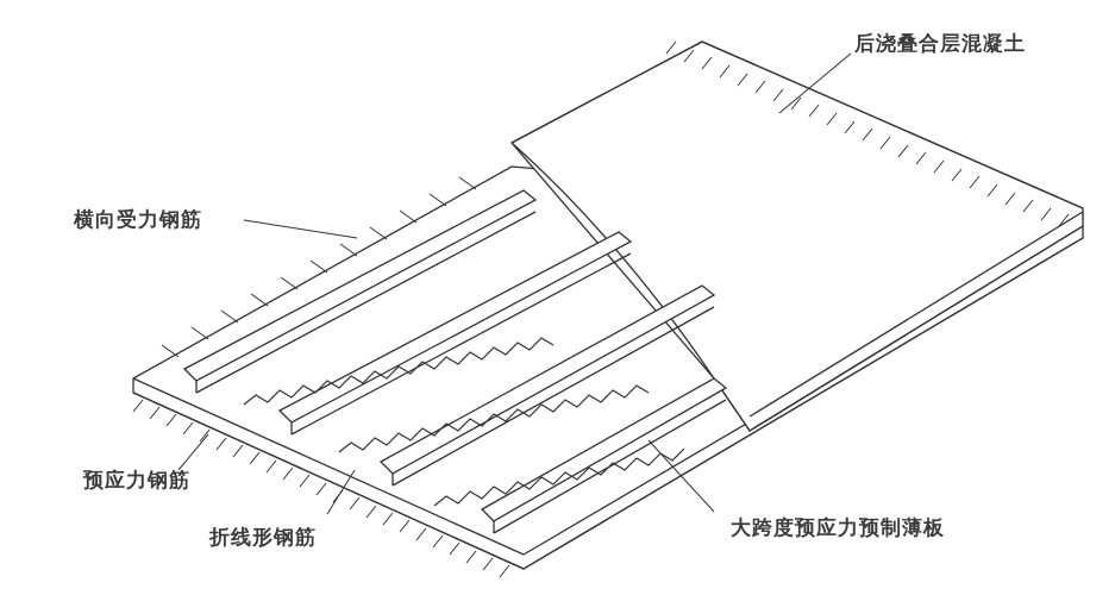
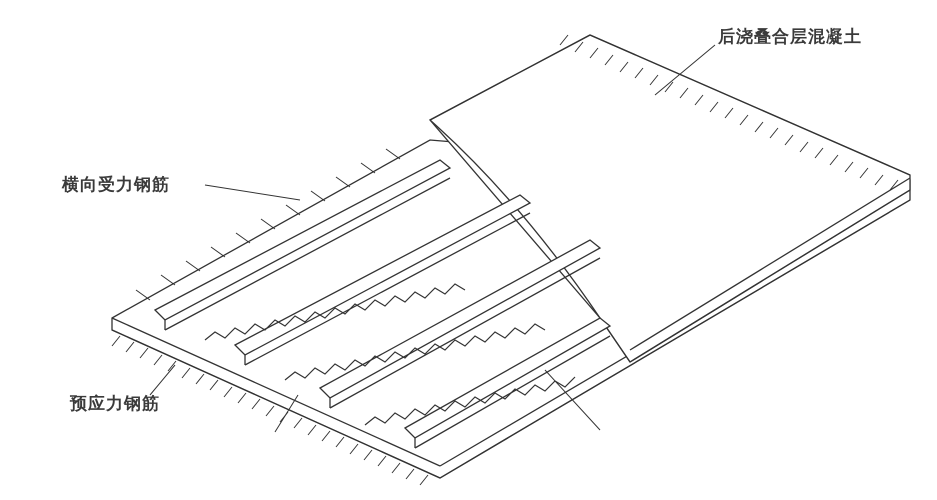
  后浇叠合层混凝土
  横向受力钢筋
  预应力钢筋
- 折线形钢筋
- 大跨度预应力预制薄板
